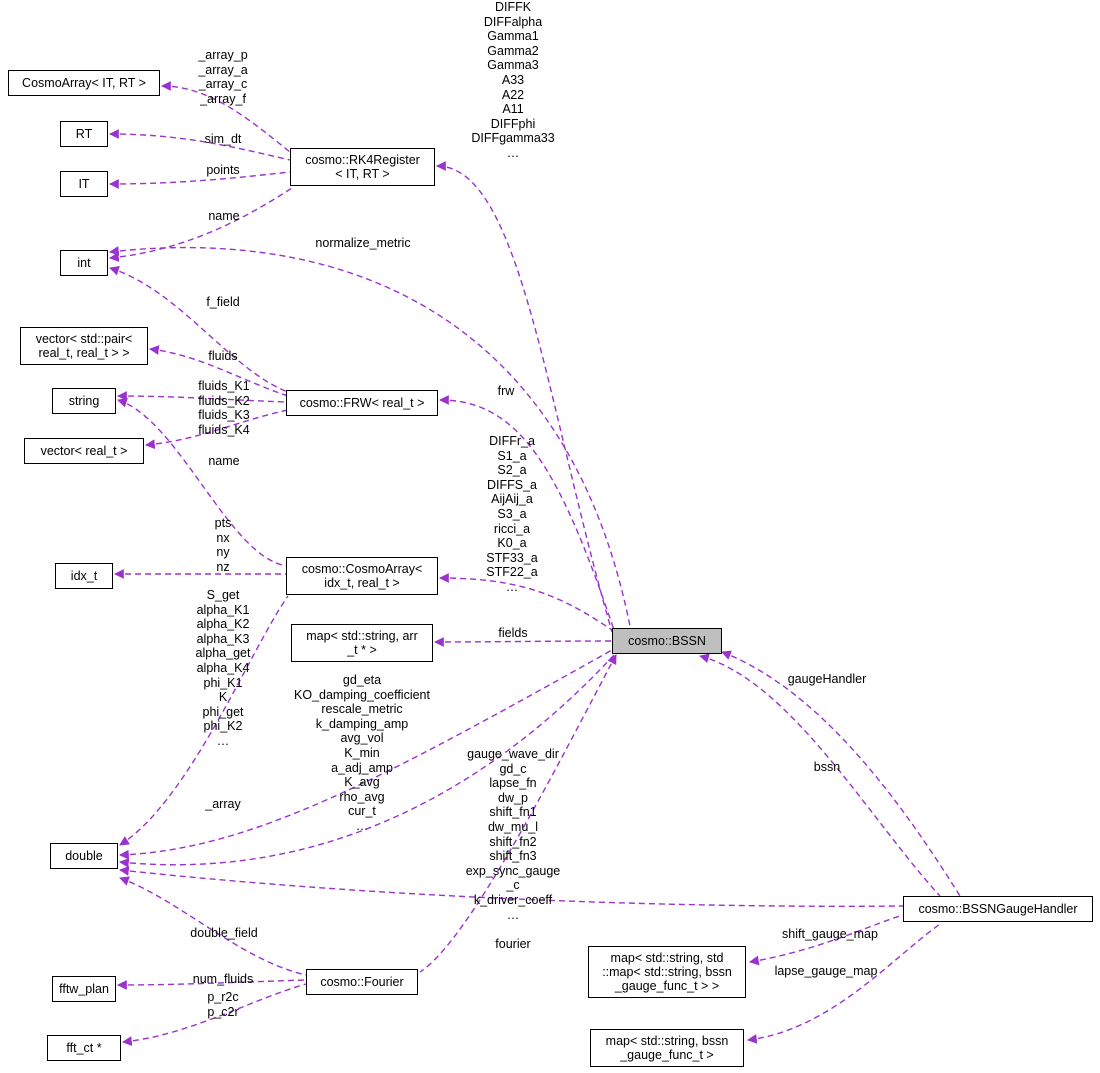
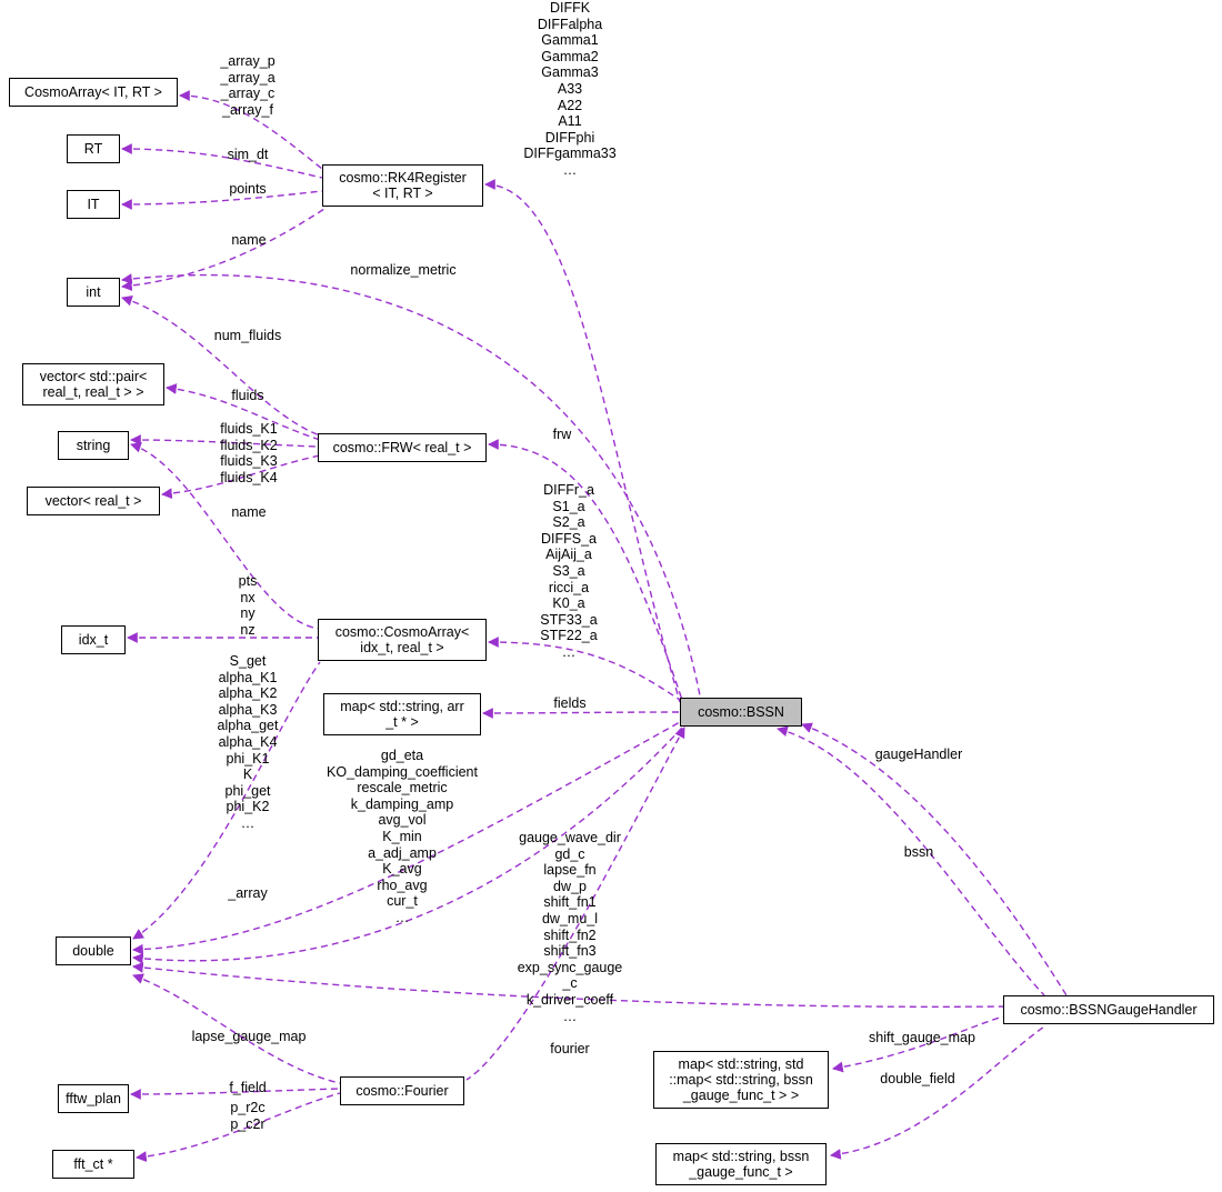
  CosmoArray< IT, RT >
  RT
  IT
  cosmo::RK4Register
  < IT, RT >
  int
  vector< std::pair<
  real_t, real_t > >
  string
  cosmo::FRW< real_t >
  vector< real_t >
  idx_t
  cosmo::CosmoArray<
  idx_t, real_t >
  map< std::string, arr
  _t * >
  cosmo::BSSN
  double
  cosmo::BSSNGaugeHandler
  fftw_plan
  cosmo::Fourier
  map< std::string, std
  ::map< std::string, bssn
  _gauge_func_t > >
  fft_ct *
  map< std::string, bssn
  _gauge_func_t >
  _array_p
  _array_a
  _array_c
  _array_f
  DIFFK
  DIFFalpha
  Gamma1
  Gamma2
  Gamma3
  A33
  A22
  A11
  DIFFphi
  DIFFgamma33
  …
  sim_dt
  points
  name
  normalize_metric
- f_field
+ num_fluids
  fluids
  fluids_K1
  fluids_K2
  fluids_K3
  fluids_K4
  frw
  name
  DIFFr_a
  S1_a
  S2_a
  DIFFS_a
  AijAij_a
  S3_a
  ricci_a
  K0_a
  STF33_a
  STF22_a
  …
  pts
  nx
  ny
  nz
  S_get
  alpha_K1
  alpha_K2
  alpha_K3
  alpha_get
  alpha_K4
  phi_K1
  K
  phi_get
  phi_K2
  …
  fields
  gaugeHandler
  gd_eta
  KO_damping_coefficient
  rescale_metric
  k_damping_amp
  avg_vol
  K_min
  a_adj_amp
  K_avg
  rho_avg
  cur_t
  …
  gauge_wave_dir
  gd_c
  lapse_fn
  dw_p
  shift_fn1
  dw_mu_l
  shift_fn2
  shift_fn3
  exp_sync_gauge
  _c
  k_driver_coeff
  …
  bssn
  _array
  shift_gauge_map
- double_field
+ lapse_gauge_map
  fourier
- lapse_gauge_map
+ double_field
- num_fluids
+ f_field
  p_r2c
  p_c2r
